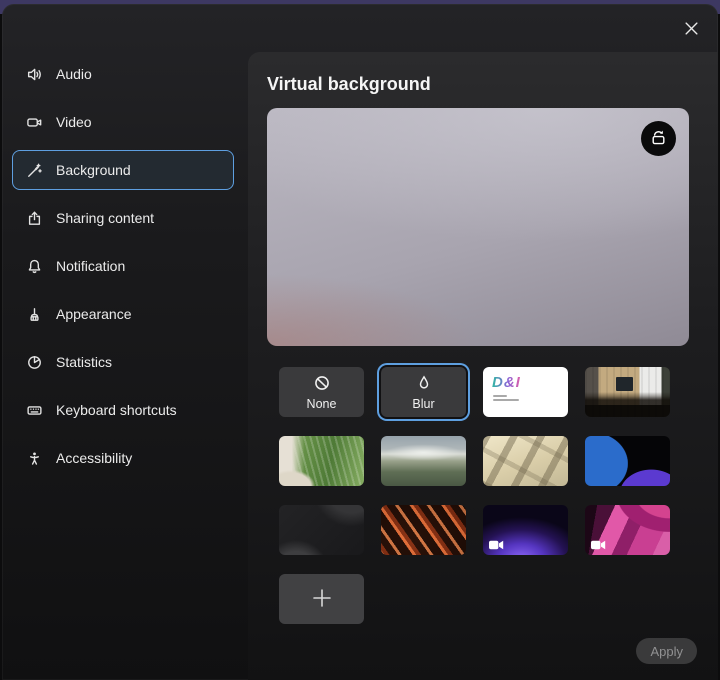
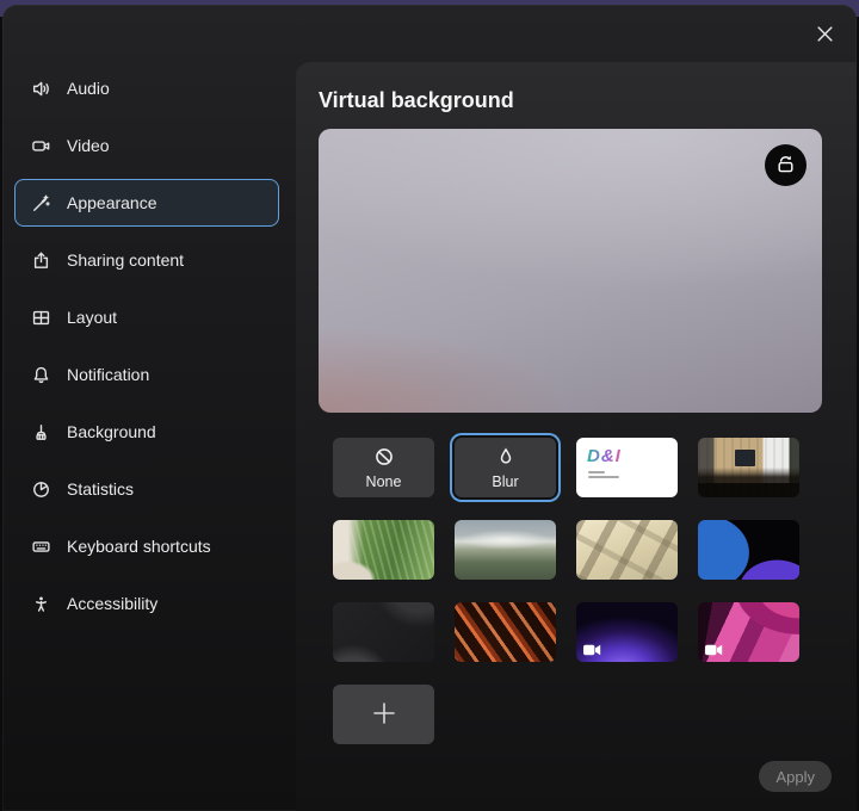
  Audio
  Video
- Background
+ Appearance
  Sharing content
+ Layout
  Notification
- Appearance
+ Background
  Statistics
  Keyboard shortcuts
  Accessibility
  Virtual background
  None
  Blur
  D&I
  Apply
